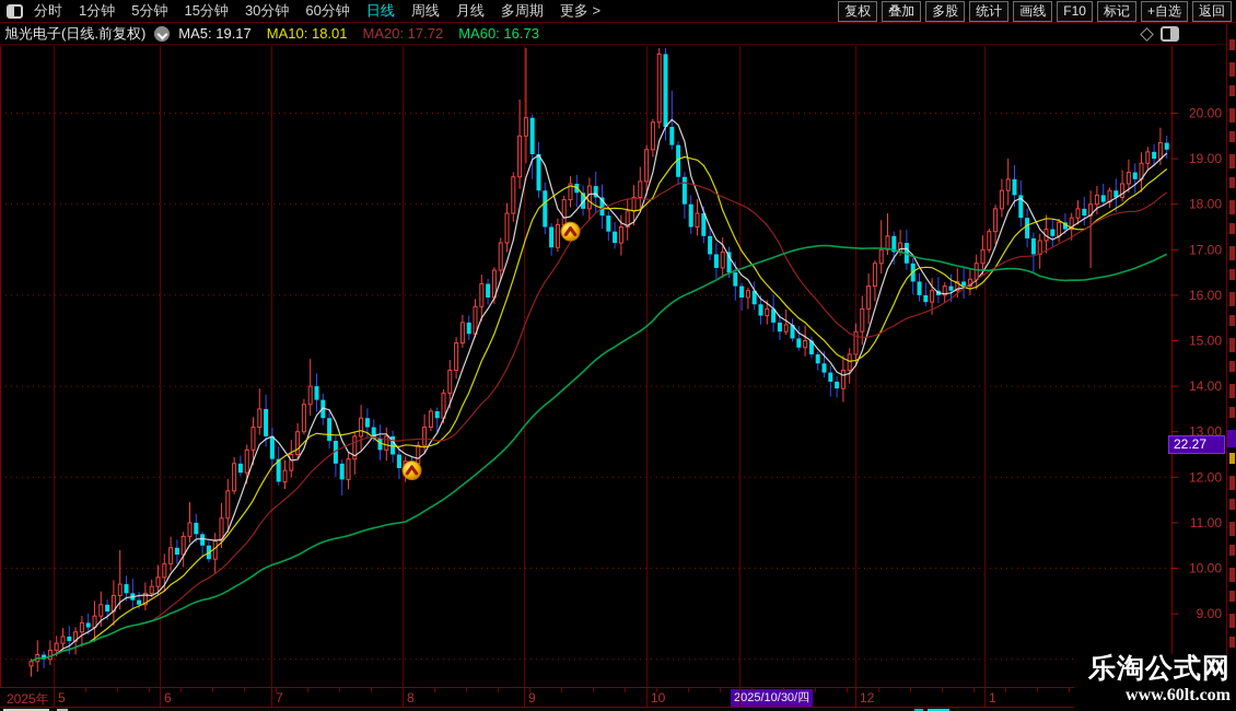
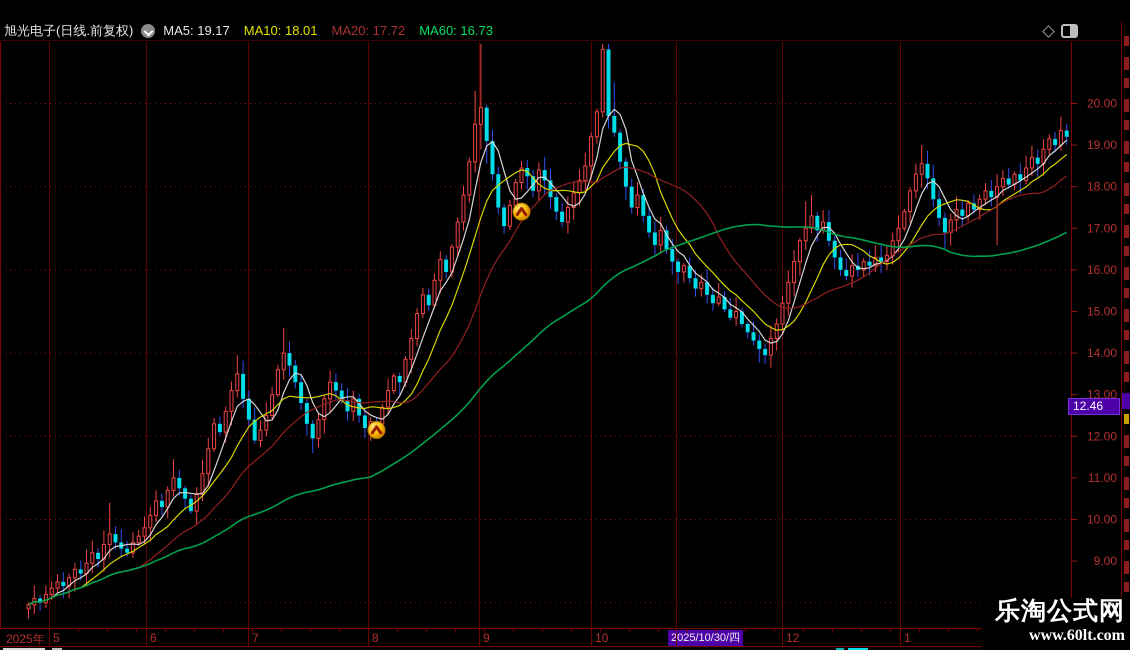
- 分时
- 1分钟
- 5分钟
- 15分钟
- 30分钟
- 60分钟
- 日线
- 周线
- 月线
- 多周期
- 更多 >
- 复权
- 叠加
- 多股
- 统计
- 画线
- F10
- 标记
- +自选
- 返回
  旭光电子(日线.前复权)
  MA5: 19.17 MA10: 18.01 MA20: 17.72 MA60: 16.73
  20.00
  19.00
  18.00
  17.00
  16.00
  15.00
  14.00
  13.00
  12.00
  11.00
  10.00
  9.00
- 22.27
+ 12.46
  2025年
  2025/10/30/四
  5
  6
  7
  8
  9
  10
  12
  1
  乐淘公式网
  www.60lt.com
